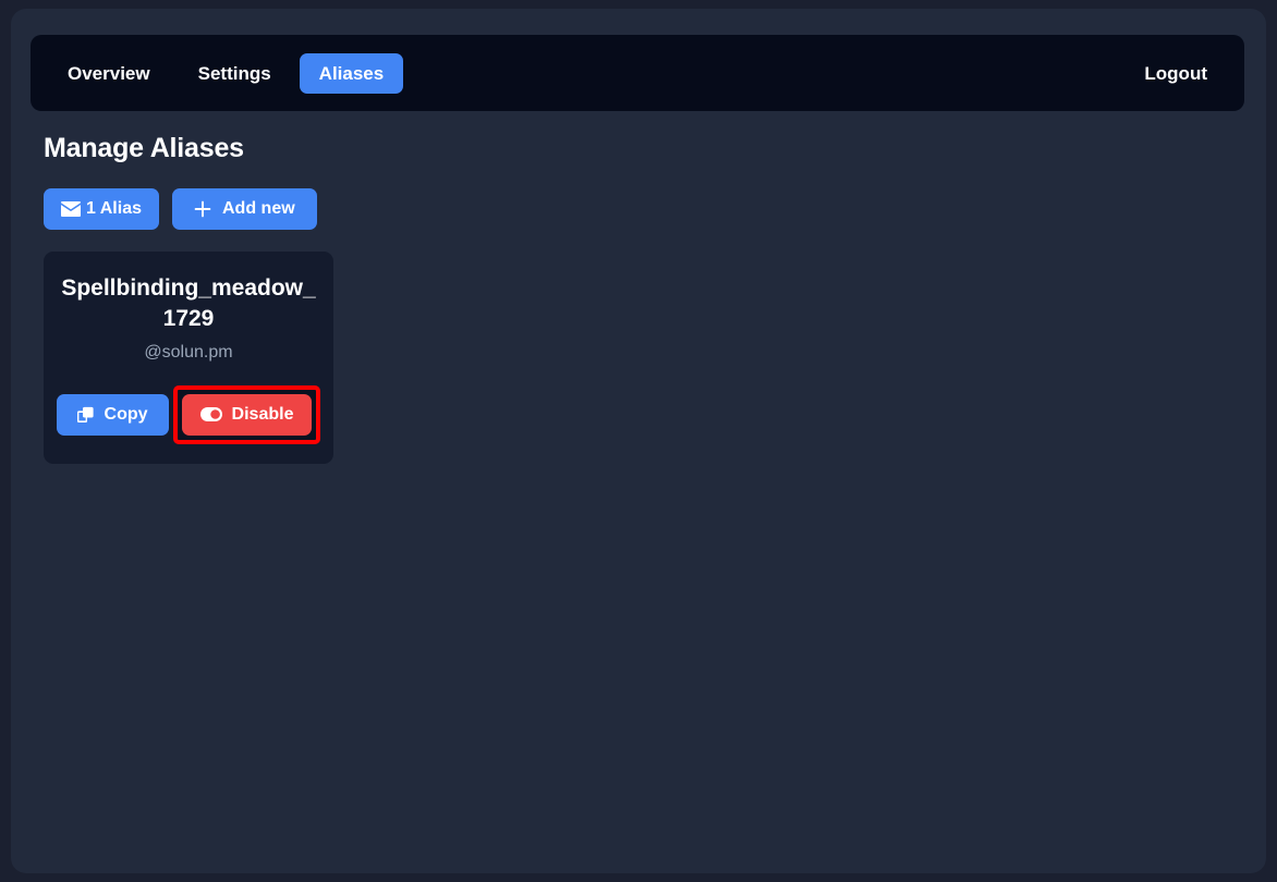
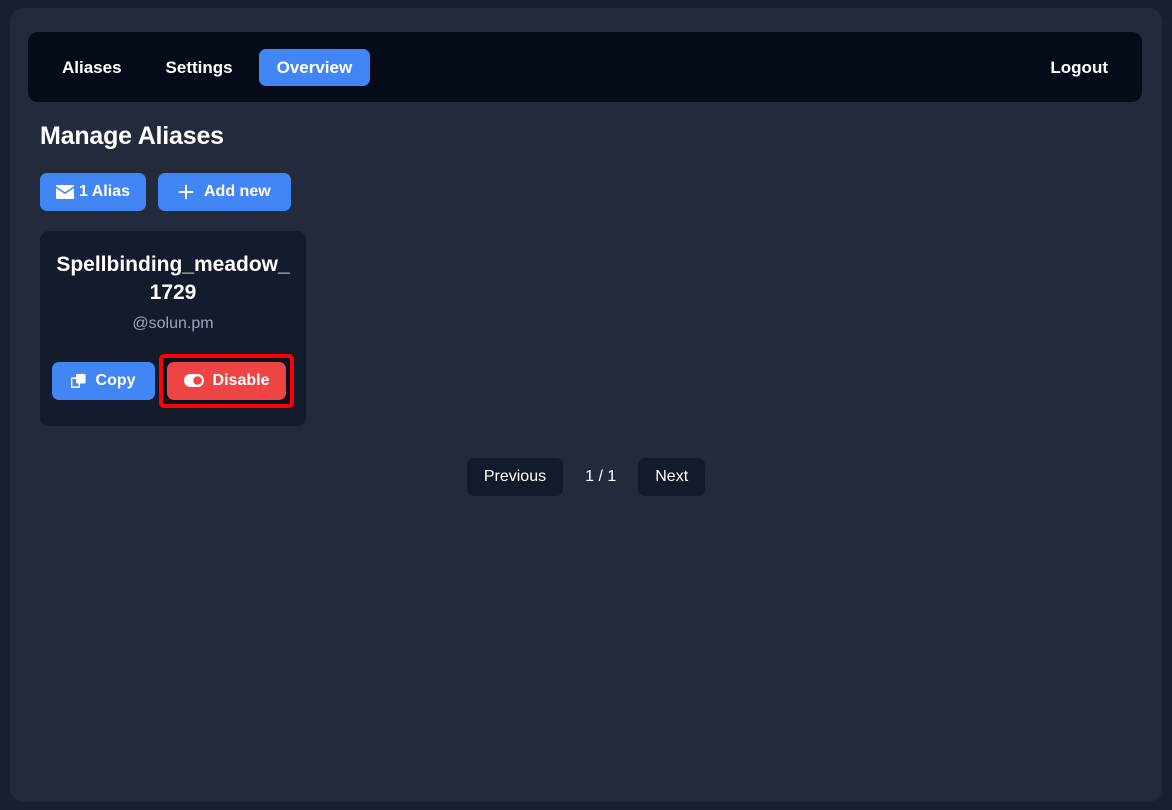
- Overview
+ Aliases
  Settings
- Aliases
+ Overview
  Logout
  Manage Aliases
  1 Alias
  Add new
  Spellbinding_meadow_1729
  @solun.pm
  Copy
  Disable
+ Previous
+ 1 / 1
+ Next
